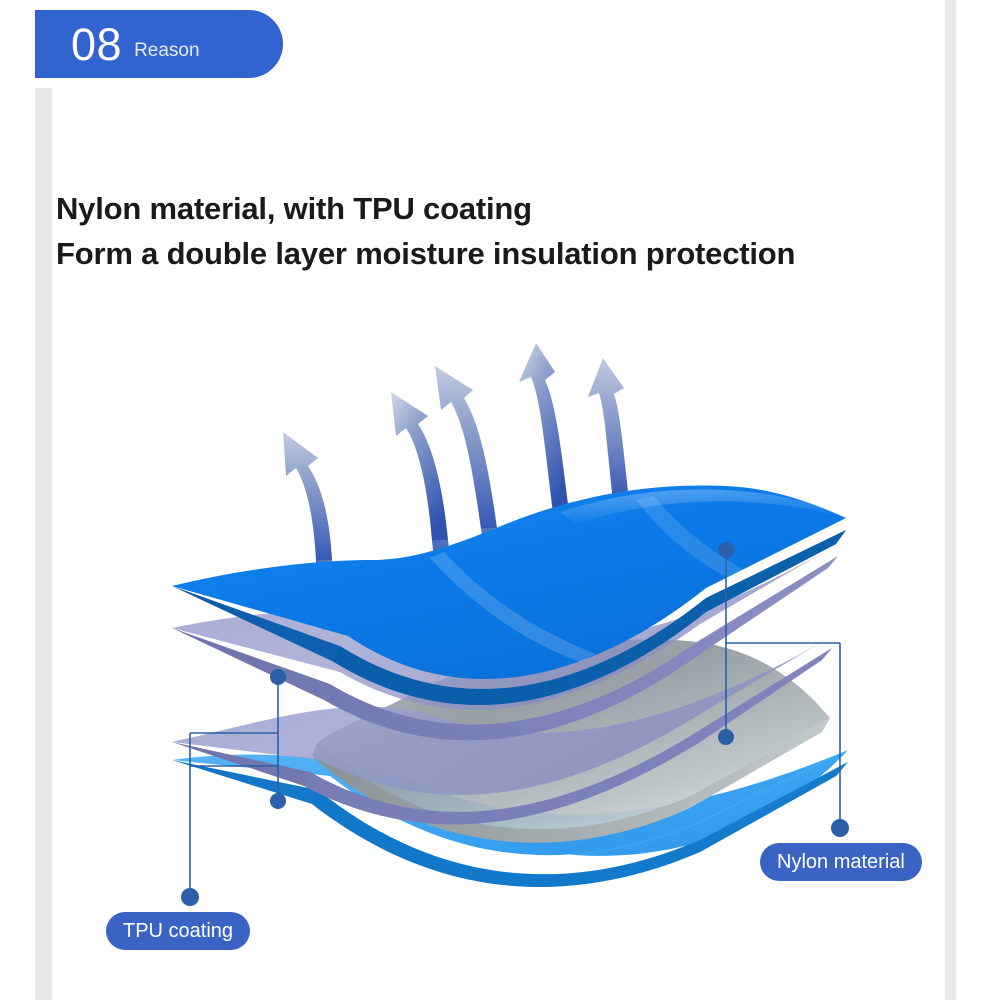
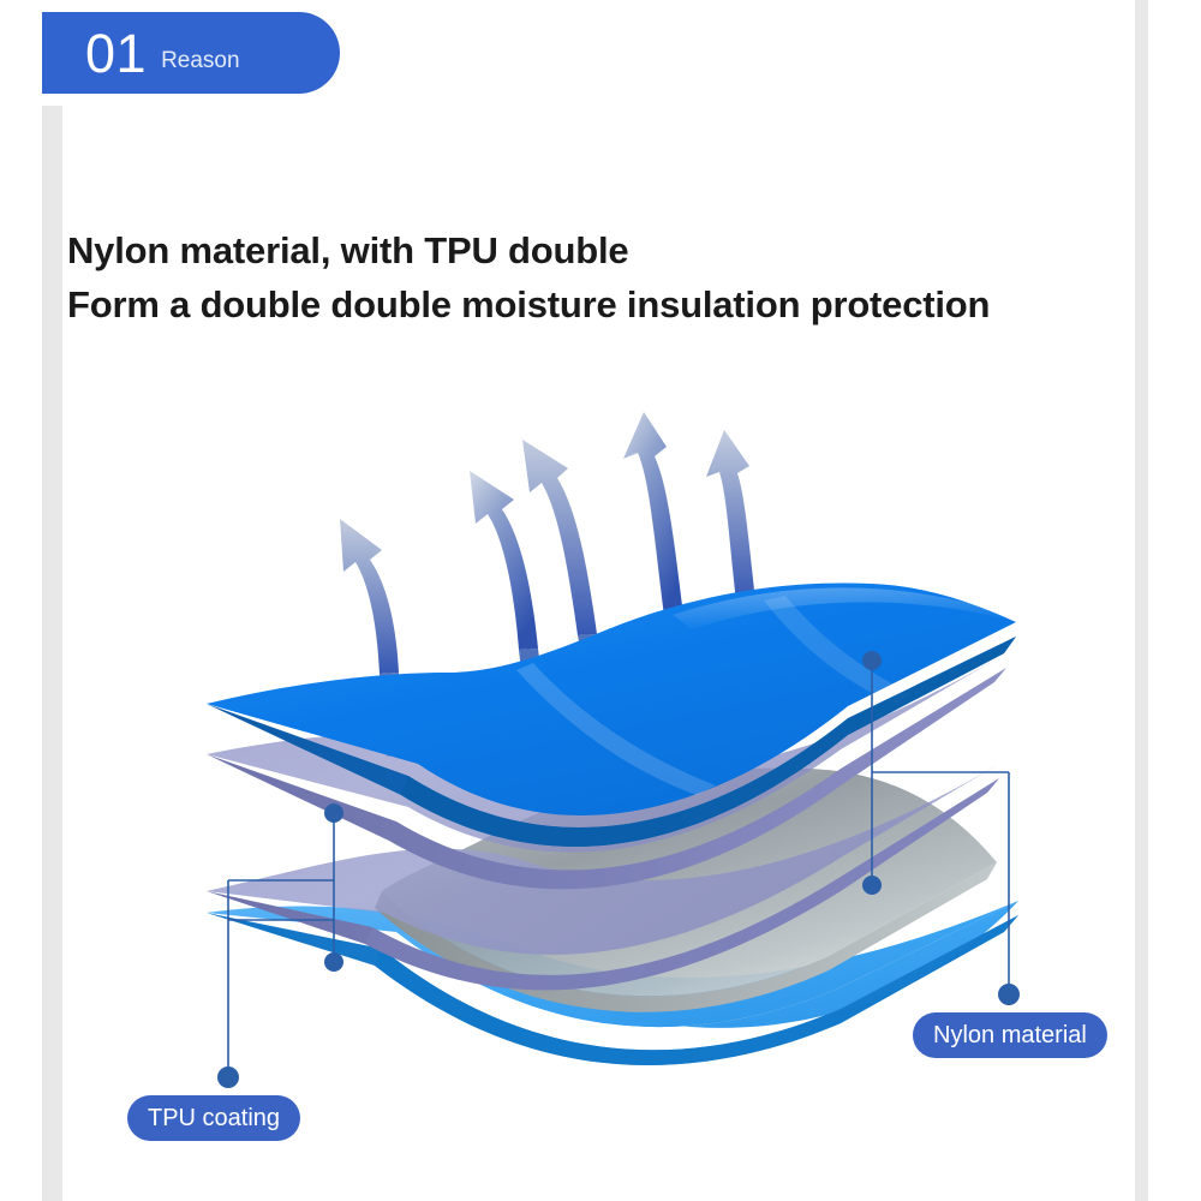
- 08
+ 01
  Reason
- Nylon material, with TPU coating
+ Nylon material, with TPU double
- Form a double layer moisture insulation protection
+ Form a double double moisture insulation protection
  TPU coating
  Nylon material
